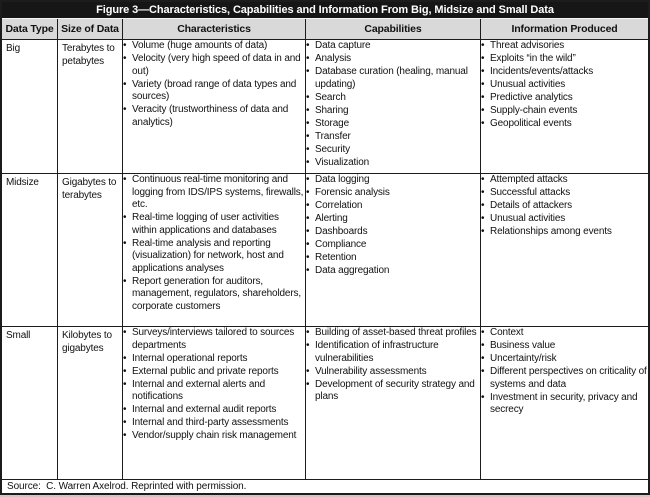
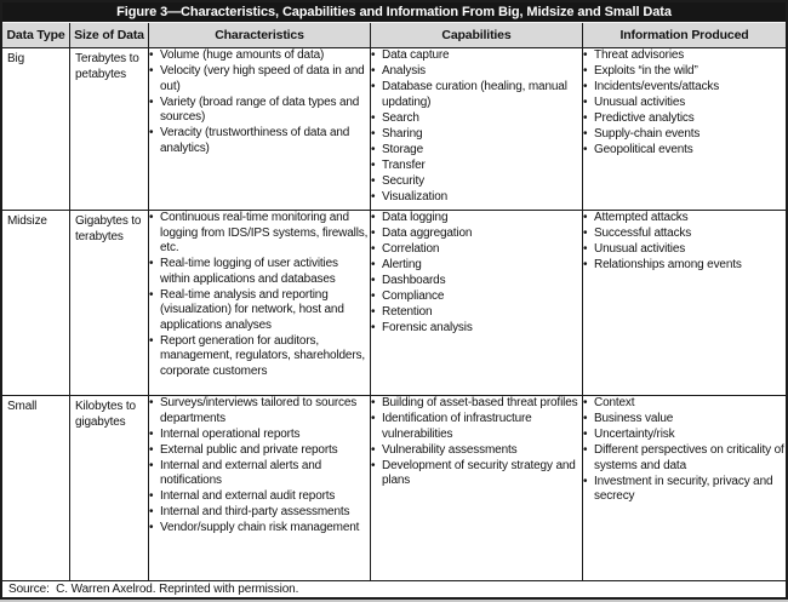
  Figure 3—Characteristics, Capabilities and Information From Big, Midsize and Small Data
  Data Type
  Size of Data
  Characteristics
  Capabilities
  Information Produced
  Big
  Terabytes to petabytes
  Volume (huge amounts of data)
  Velocity (very high speed of data in and out)
  Variety (broad range of data types and sources)
  Veracity (trustworthiness of data and analytics)
  Data capture
  Analysis
  Database curation (healing, manual updating)
  Search
  Sharing
  Storage
  Transfer
  Security
  Visualization
  Threat advisories
  Exploits “in the wild”
  Incidents/events/attacks
  Unusual activities
  Predictive analytics
  Supply-chain events
  Geopolitical events
  Midsize
  Gigabytes to terabytes
  Continuous real-time monitoring and logging from IDS/IPS systems, firewalls, etc.
  Real-time logging of user activities within applications and databases
  Real-time analysis and reporting (visualization) for network, host and applications analyses
  Report generation for auditors, management, regulators, shareholders, corporate customers
  Data logging
- Forensic analysis
+ Data aggregation
  Correlation
  Alerting
  Dashboards
  Compliance
  Retention
- Data aggregation
+ Forensic analysis
  Attempted attacks
  Successful attacks
- Details of attackers
  Unusual activities
  Relationships among events
  Small
  Kilobytes to gigabytes
  Surveys/interviews tailored to sources departments
  Internal operational reports
  External public and private reports
  Internal and external alerts and notifications
  Internal and external audit reports
  Internal and third-party assessments
  Vendor/supply chain risk management
  Building of asset-based threat profiles
  Identification of infrastructure vulnerabilities
  Vulnerability assessments
  Development of security strategy and plans
  Context
  Business value
  Uncertainty/risk
  Different perspectives on criticality of systems and data
  Investment in security, privacy and secrecy
  Source: C. Warren Axelrod. Reprinted with permission.
